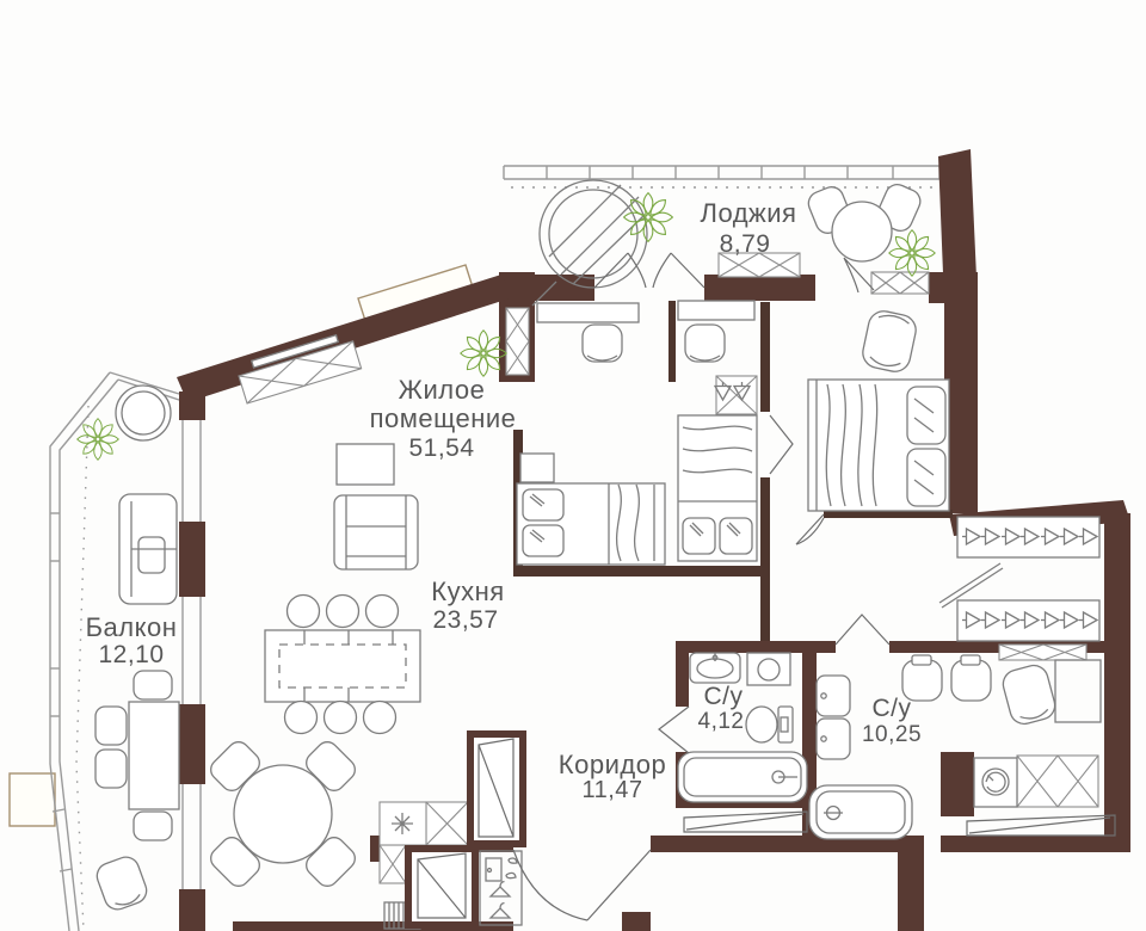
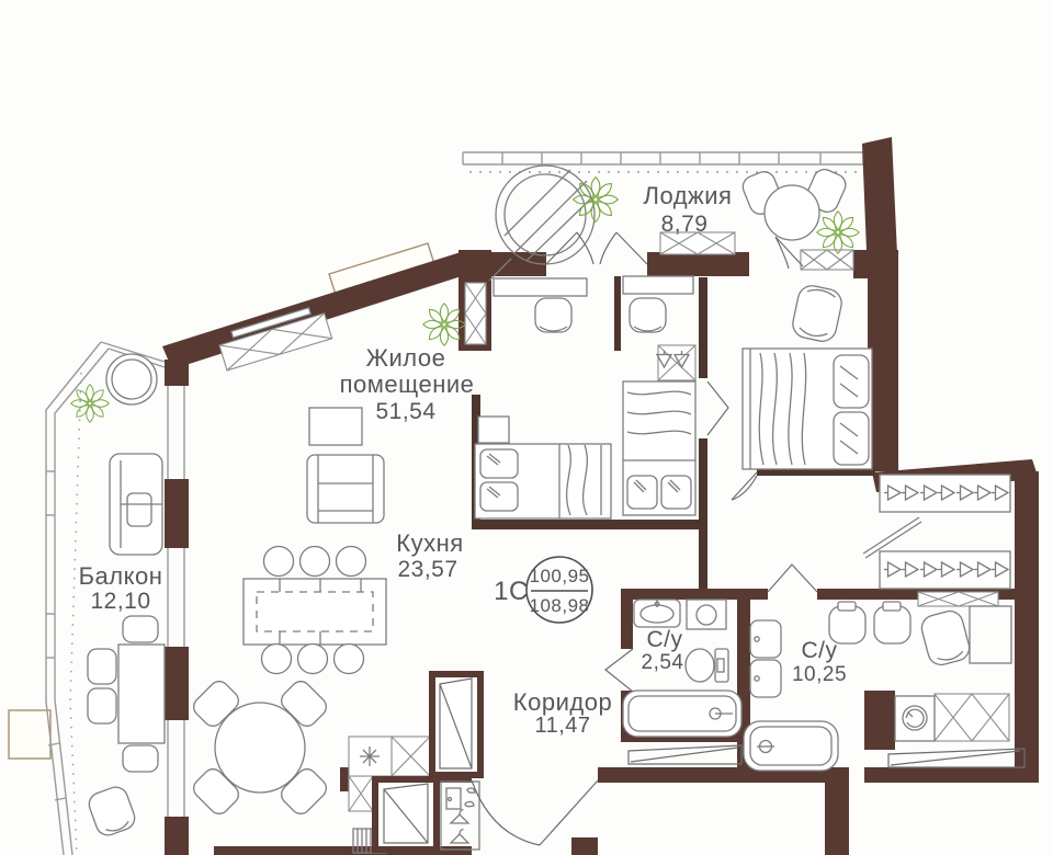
  Лоджия
  8,79
  Жилое
  помещение
  51,54
  Кухня
  23,57
  Балкон
  12,10
  С/у
- 4,12
+ 2,54
  С/у
  10,25
  Коридор
  11,47
+ 1С
+ 100,95
+ 108,98
